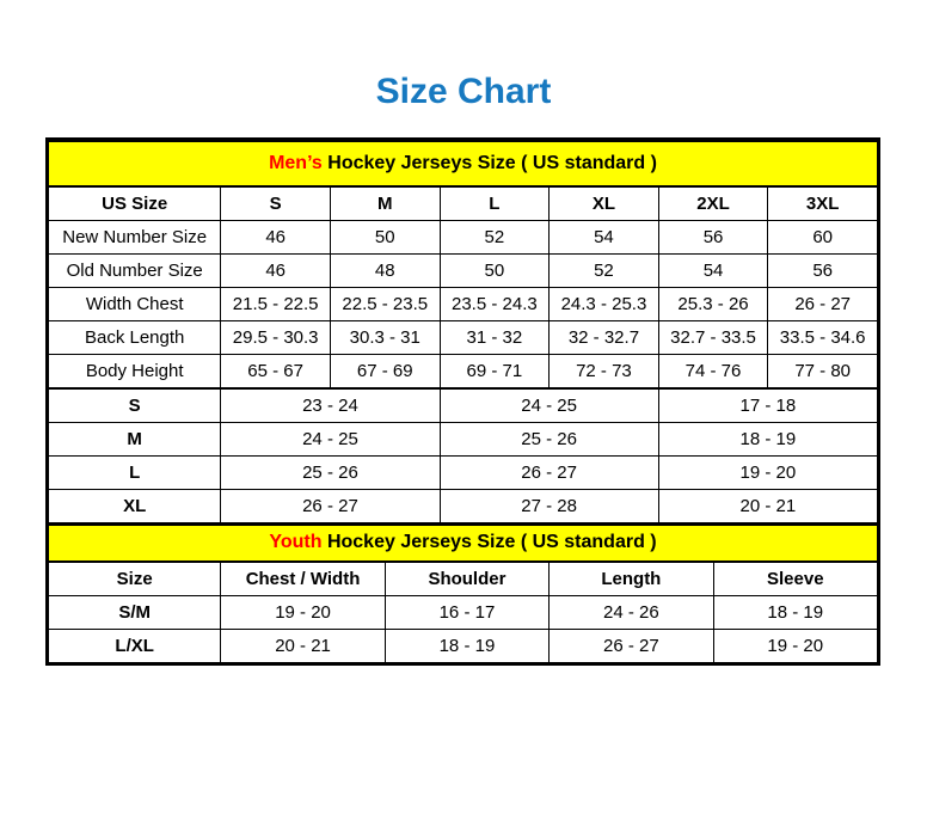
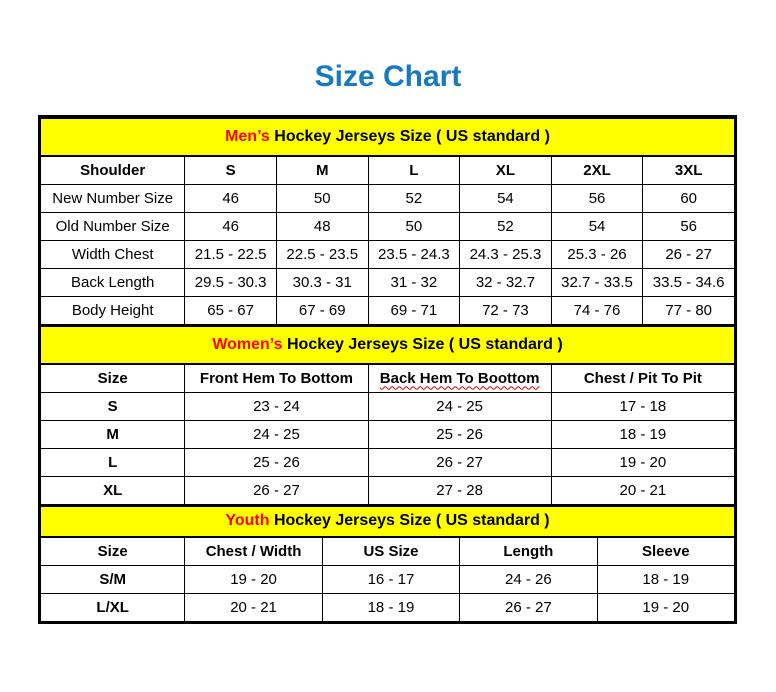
  Size Chart
  Men’s Hockey Jerseys Size ( US standard )
- US Size	S	M	L	XL	2XL	3XL
+ Shoulder	S	M	L	XL	2XL	3XL
  New Number Size	46	50	52	54	56	60
  Old Number Size	46	48	50	52	54	56
  Width Chest	21.5 - 22.5	22.5 - 23.5	23.5 - 24.3	24.3 - 25.3	25.3 - 26	26 - 27
  Back Length	29.5 - 30.3	30.3 - 31	31 - 32	32 - 32.7	32.7 - 33.5	33.5 - 34.6
  Body Height	65 - 67	67 - 69	69 - 71	72 - 73	74 - 76	77 - 80
+ Women’s Hockey Jerseys Size ( US standard )
+ Size	Front Hem To Bottom	Back Hem To Boottom	Chest / Pit To Pit
  S	23 - 24	24 - 25	17 - 18
  M	24 - 25	25 - 26	18 - 19
  L	25 - 26	26 - 27	19 - 20
  XL	26 - 27	27 - 28	20 - 21
  Youth Hockey Jerseys Size ( US standard )
- Size	Chest / Width	Shoulder	Length	Sleeve
+ Size	Chest / Width	US Size	Length	Sleeve
  S/M	19 - 20	16 - 17	24 - 26	18 - 19
  L/XL	20 - 21	18 - 19	26 - 27	19 - 20
